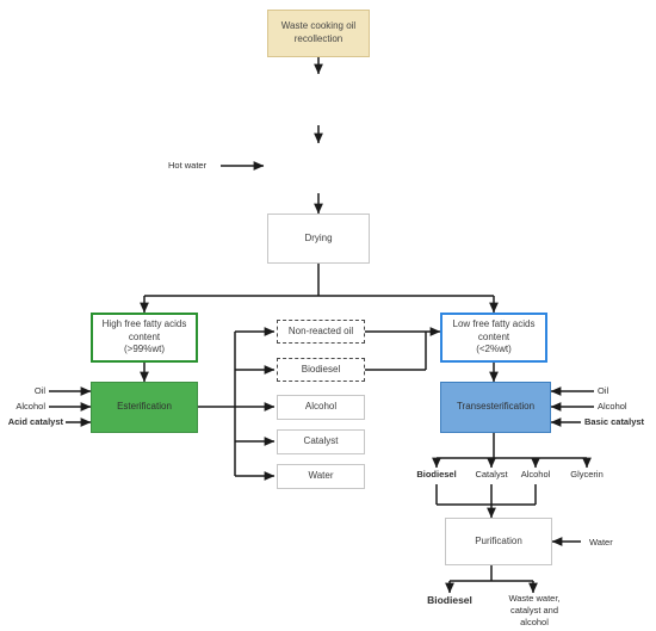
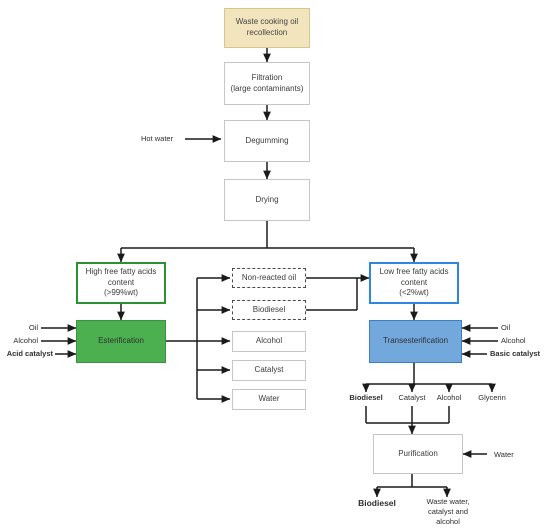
  Waste cooking oil recollection
+ Filtration
+ (large contaminants)
+ Degumming
  Drying
  High free fatty acids
  content
  (>99%wt)
  Low free fatty acids
  content
  (<2%wt)
  Esterification
  Transesterification
  Non-reacted oil
  Biodiesel
  Alcohol
  Catalyst
  Water
  Purification
  Hot water
  Oil
  Alcohol
  Acid catalyst
  Oil
  Alcohol
  Basic catalyst
  Biodiesel
  Catalyst
  Alcohol
  Glycerin
  Water
  Biodiesel
  Waste water,
  catalyst and
  alcohol
